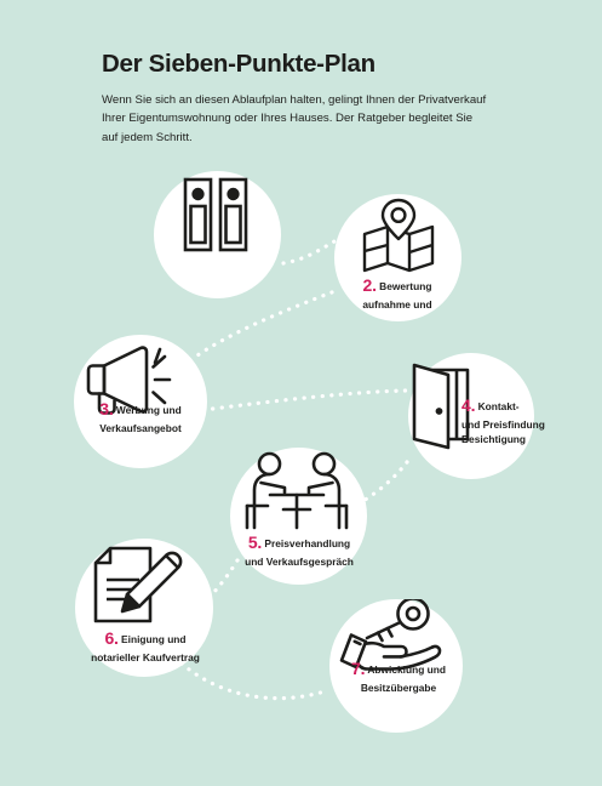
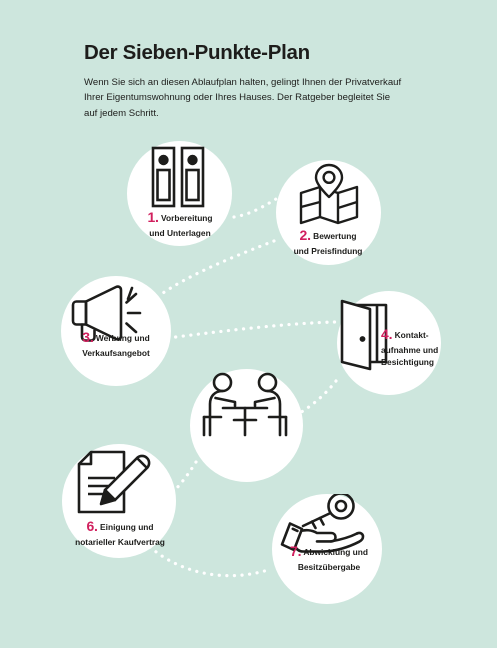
  Der Sieben-Punkte-Plan
  Wenn Sie sich an diesen Ablaufplan halten, gelingt Ihnen der Privatverkauf Ihrer Eigentumswohnung oder Ihres Hauses. Der Ratgeber begleitet Sie auf jedem Schritt.
+ 1. Vorbereitung
+ und Unterlagen
  2. Bewertung
- aufnahme und
+ und Preisfindung
  3. Werbung und
  Verkaufsangebot
  4. Kontakt-
- und Preisfindung
+ aufnahme und
  Besichtigung
- 5. Preisverhandlung
- und Verkaufsgespräch
  6. Einigung und
  notarieller Kaufvertrag
  7. Abwicklung und
  Besitzübergabe
